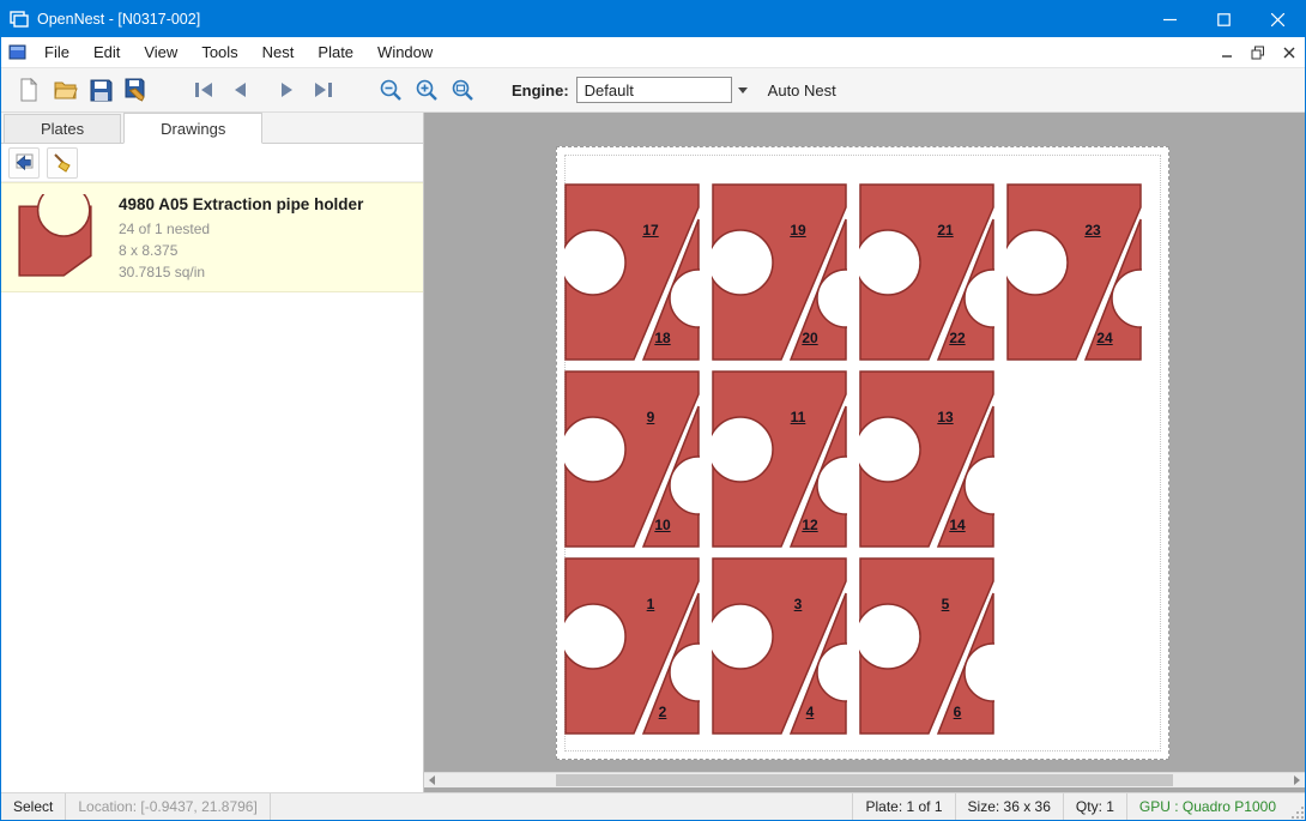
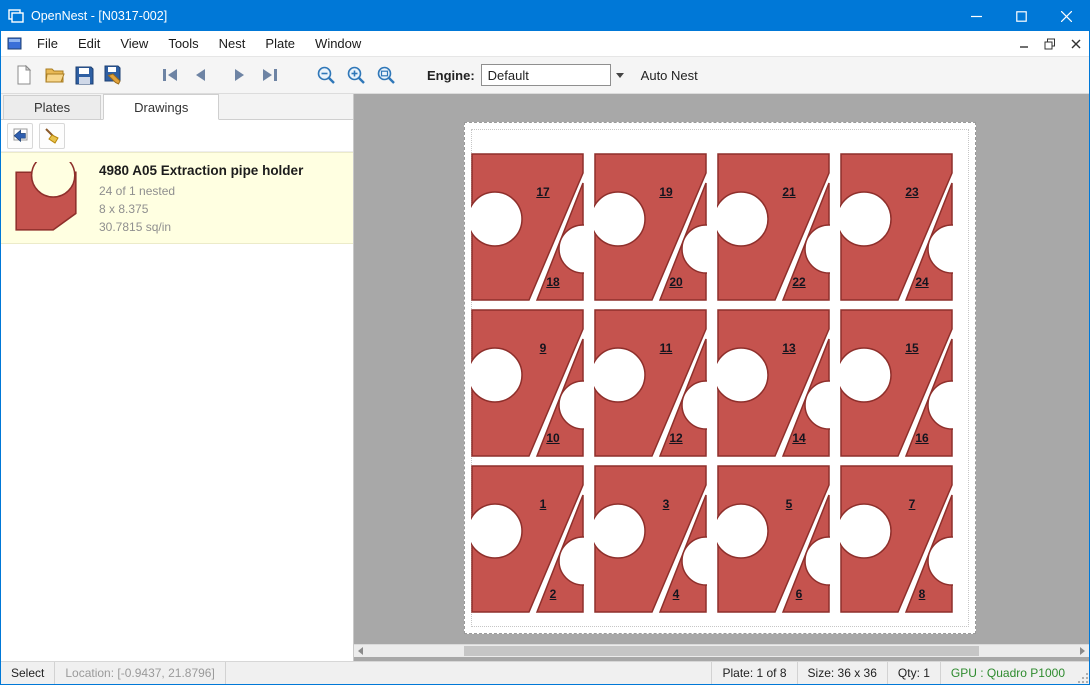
  OpenNest - [N0317-002]
  File
  Edit
  View
  Tools
  Nest
  Plate
  Window
  Engine:
  Default
  Auto Nest
  Plates
  Drawings
  4980 A05 Extraction pipe holder
  24 of 1 nested
  8 x 8.375
  30.7815 sq/in
  17
  18
  19
  20
  21
  22
  23
  24
  9
  10
  11
  12
  13
  14
+ 15
+ 16
  1
  2
  3
  4
  5
  6
+ 7
+ 8
  Select
  Location: [-0.9437, 21.8796]
- Plate: 1 of 1
+ Plate: 1 of 8
  Size: 36 x 36
  Qty: 1
  GPU : Quadro P1000
